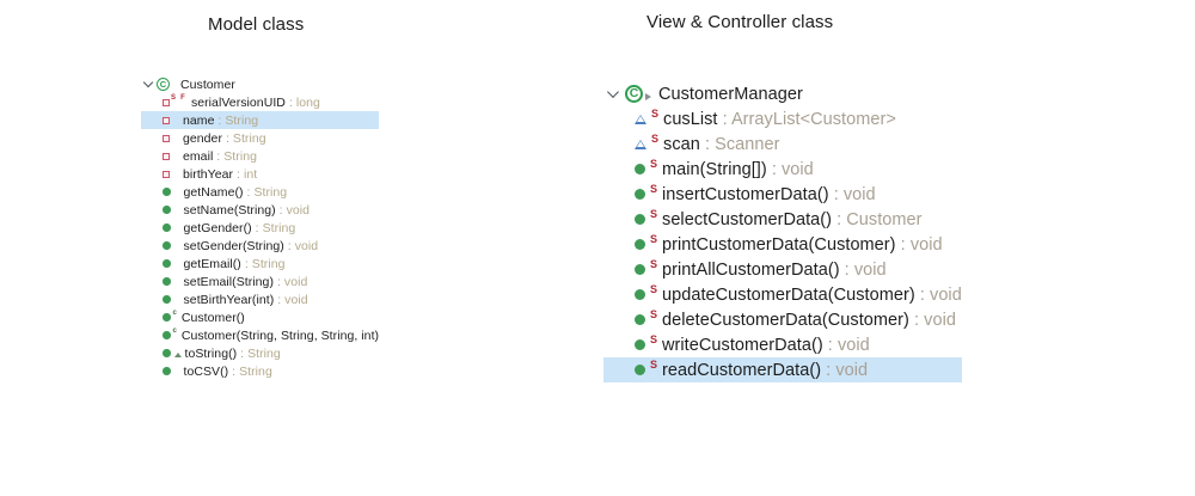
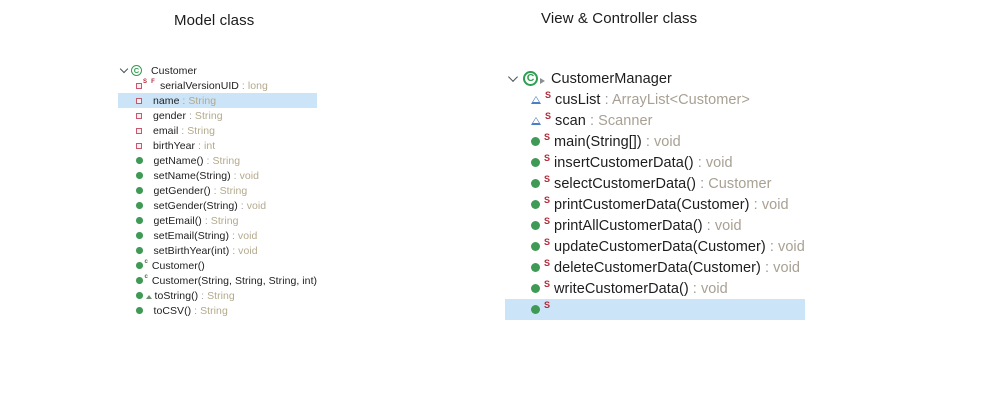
  Model class
  View & Controller class
  C
  Customer
  serialVersionUID : long
  name : String
  gender : String
  email : String
  birthYear : int
  getName() : String
  setName(String) : void
  getGender() : String
  setGender(String) : void
  getEmail() : String
  setEmail(String) : void
  setBirthYear(int) : void
  Customer()
  Customer(String, String, String, int)
  toString() : String
  toCSV() : String
  C
  CustomerManager
  S
  cusList : ArrayList<Customer>
  S
  scan : Scanner
  S
  main(String[]) : void
  S
  insertCustomerData() : void
  S
  selectCustomerData() : Customer
  S
  printCustomerData(Customer) : void
  S
  printAllCustomerData() : void
  S
  updateCustomerData(Customer) : void
  S
  deleteCustomerData(Customer) : void
  S
  writeCustomerData() : void
  S
- readCustomerData() : void
